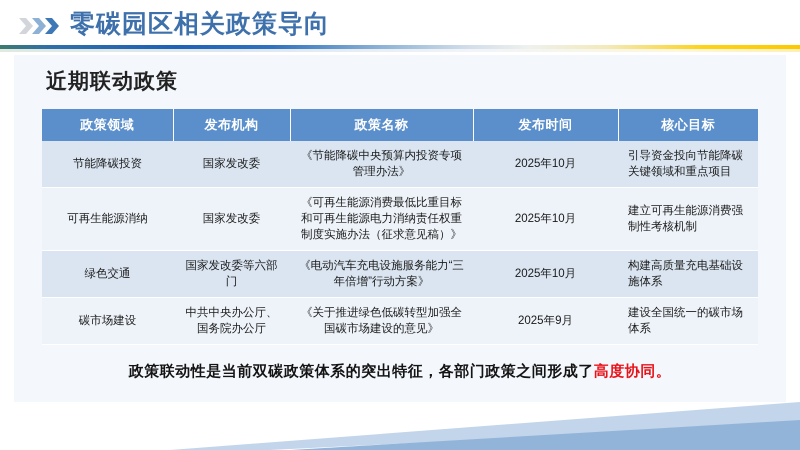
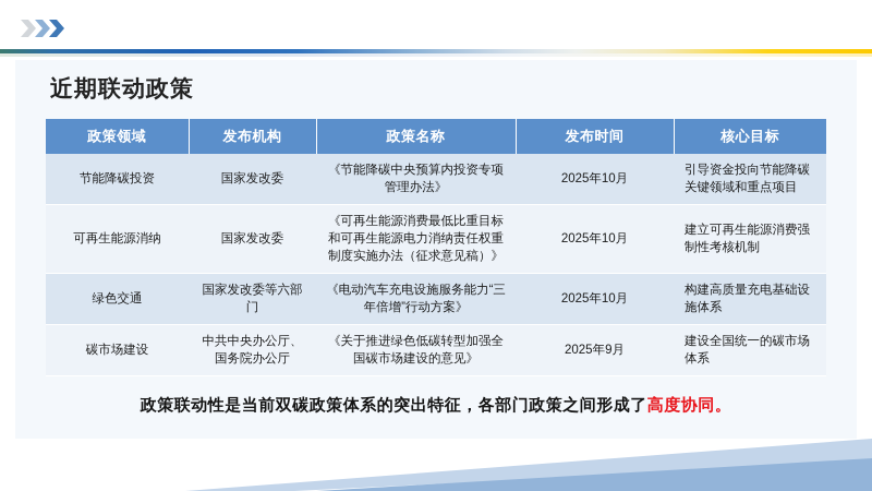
- 零碳园区相关政策导向
  近期联动政策
  政策领域	发布机构	政策名称	发布时间	核心目标
  节能降碳投资	国家发改委	《节能降碳中央预算内投资专项管理办法》	2025年10月	引导资金投向节能降碳关键领域和重点项目
  可再生能源消纳	国家发改委	《可再生能源消费最低比重目标和可再生能源电力消纳责任权重制度实施办法（征求意见稿）》	2025年10月	建立可再生能源消费强制性考核机制
  绿色交通	国家发改委等六部门	《电动汽车充电设施服务能力“三年倍增”行动方案》	2025年10月	构建高质量充电基础设施体系
  碳市场建设	中共中央办公厅、国务院办公厅	《关于推进绿色低碳转型加强全国碳市场建设的意见》	2025年9月	建设全国统一的碳市场体系
  政策联动性是当前双碳政策体系的突出特征，各部门政策之间形成了高度协同。
